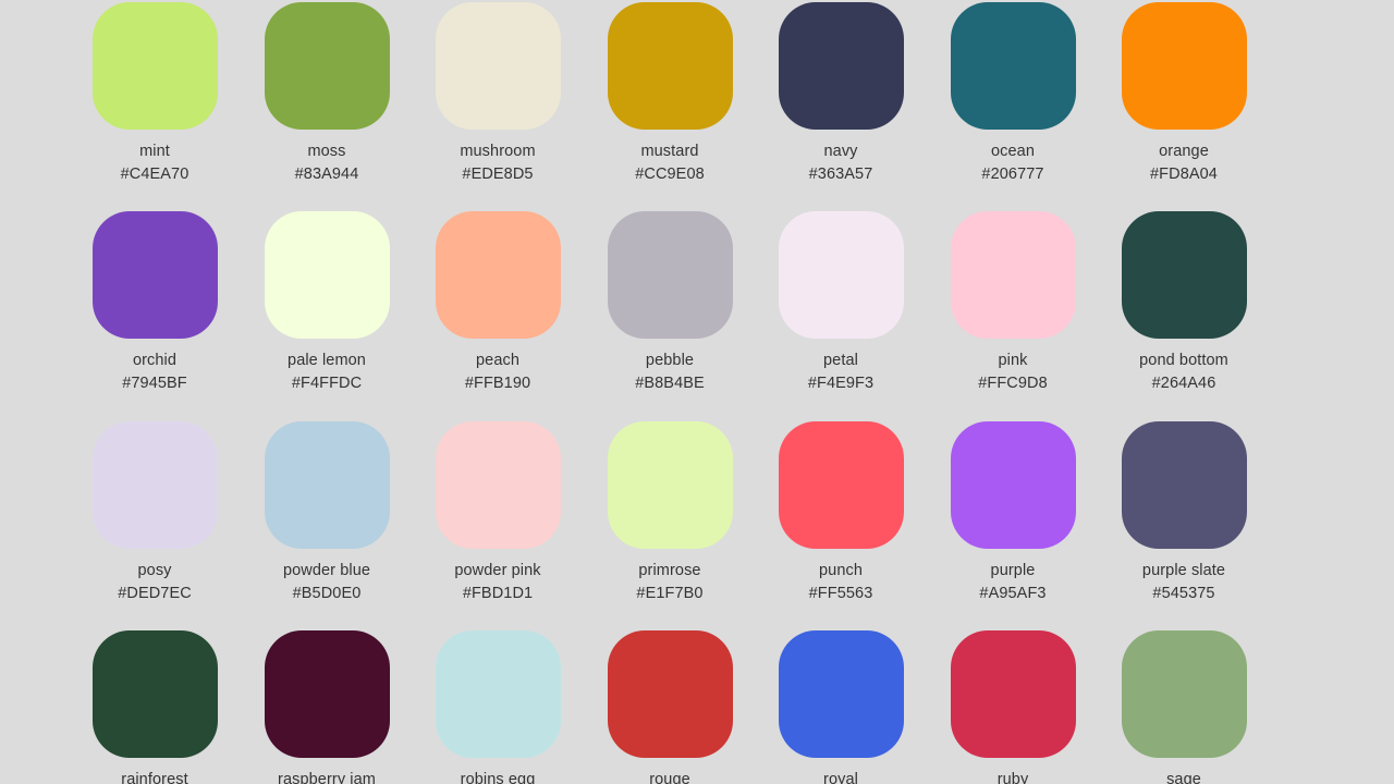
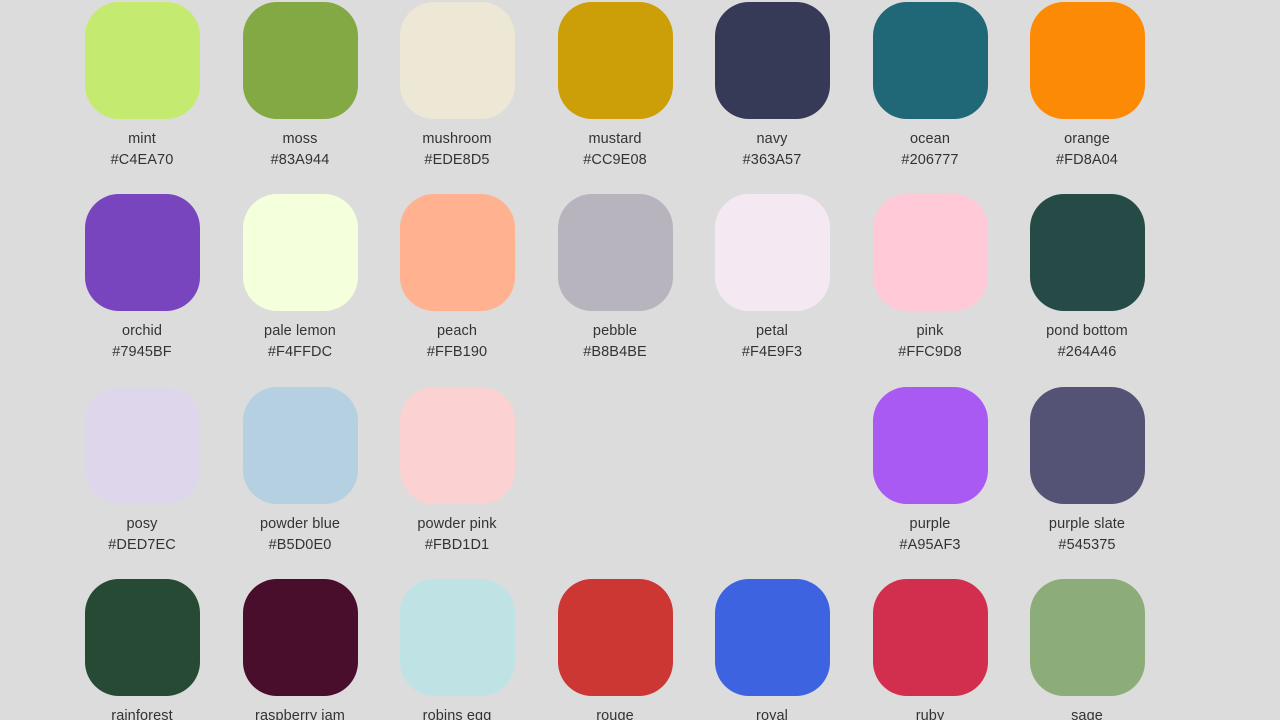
  mint
  #C4EA70
  moss
  #83A944
  mushroom
  #EDE8D5
  mustard
  #CC9E08
  navy
  #363A57
  ocean
  #206777
  orange
  #FD8A04
  orchid
  #7945BF
  pale lemon
  #F4FFDC
  peach
  #FFB190
  pebble
  #B8B4BE
  petal
  #F4E9F3
  pink
  #FFC9D8
  pond bottom
  #264A46
  posy
  #DED7EC
  powder blue
  #B5D0E0
  powder pink
  #FBD1D1
- primrose
- #E1F7B0
- punch
- #FF5563
  purple
  #A95AF3
  purple slate
  #545375
  rainforest
  raspberry jam
  robins egg
  rouge
  royal
  ruby
  sage
